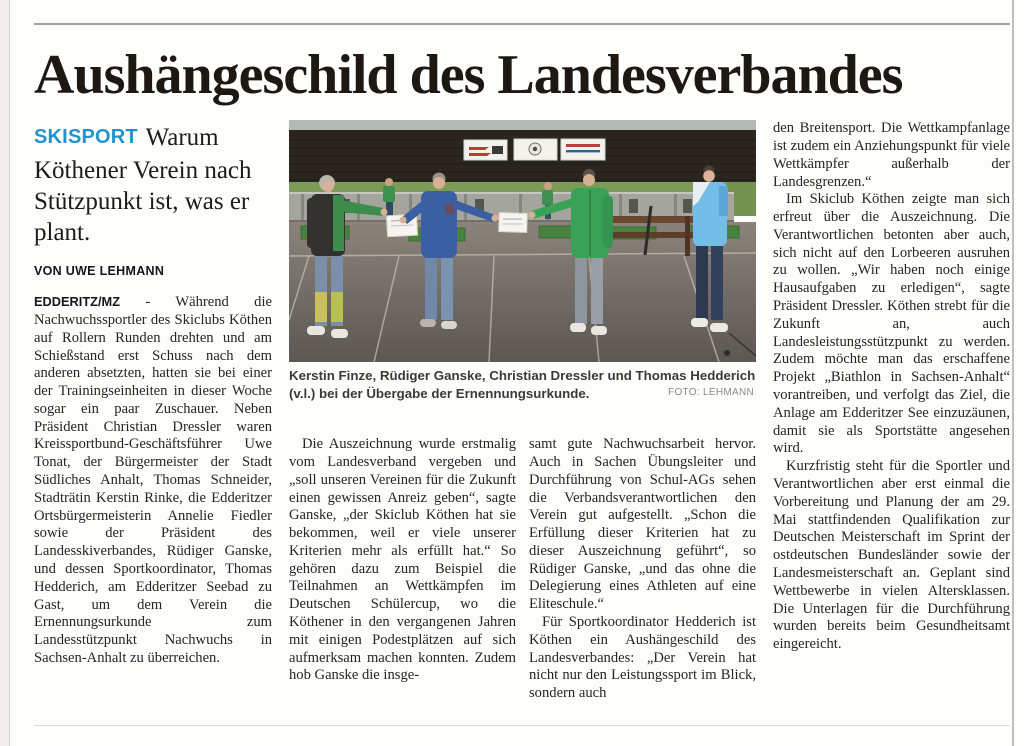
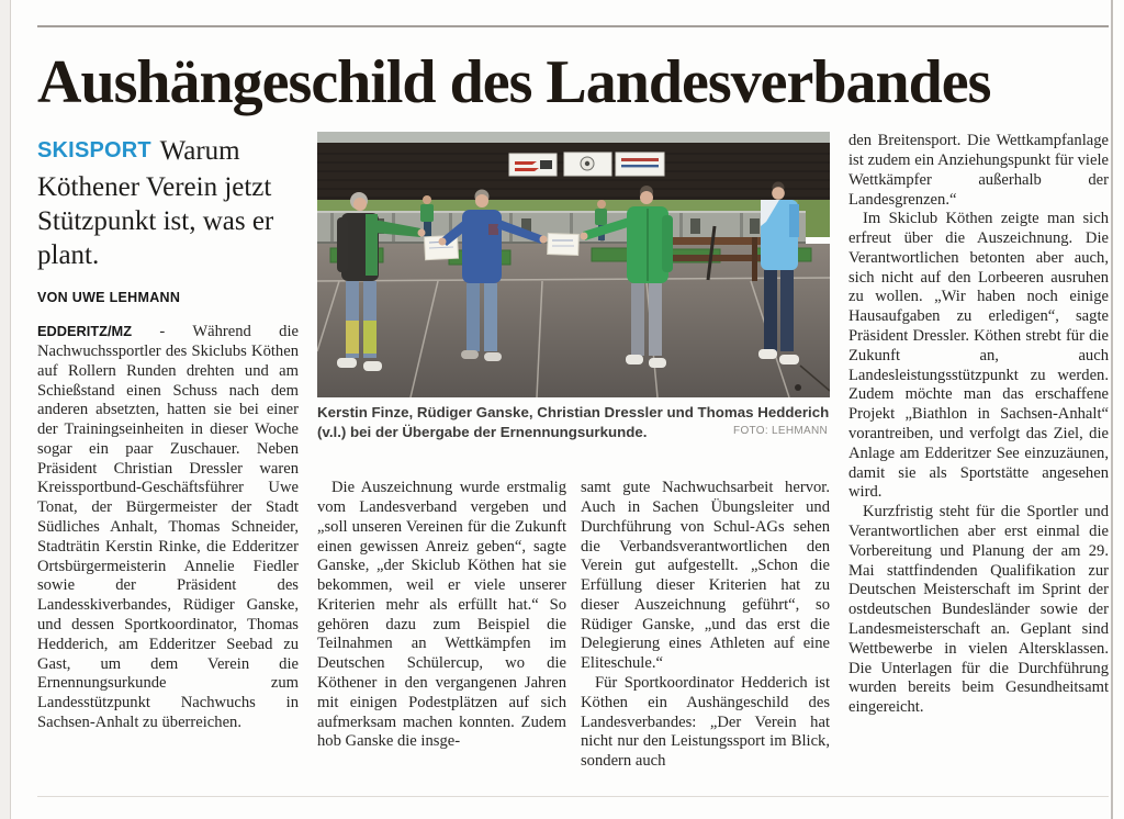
  Aushängeschild des Landesverbandes
- SKISPORT Warum Köthener Verein nach Stützpunkt ist, was er plant.
+ SKISPORT Warum Köthener Verein jetzt Stützpunkt ist, was er plant.
  VON UWE LEHMANN
- EDDERITZ/MZ - Während die Nachwuchssportler des Skiclubs Köthen auf Rollern Runden drehten und am Schießstand erst Schuss nach dem anderen absetzten, hatten sie bei einer der Trainingseinheiten in dieser Woche sogar ein paar Zuschauer. Neben Präsident Christian Dressler waren Kreissportbund-Geschäftsführer Uwe Tonat, der Bürgermeister der Stadt Südliches Anhalt, Thomas Schneider, Stadträtin Kerstin Rinke, die Edderitzer Ortsbürgermeisterin Annelie Fiedler sowie der Präsident des Landesskiverbandes, Rüdiger Ganske, und dessen Sportkoordinator, Thomas Hedderich, am Edderitzer Seebad zu Gast, um dem Verein die Ernennungsurkunde zum Landesstützpunkt Nachwuchs in Sachsen-Anhalt zu überreichen.
+ EDDERITZ/MZ - Während die Nachwuchssportler des Skiclubs Köthen auf Rollern Runden drehten und am Schießstand einen Schuss nach dem anderen absetzten, hatten sie bei einer der Trainingseinheiten in dieser Woche sogar ein paar Zuschauer. Neben Präsident Christian Dressler waren Kreissportbund-Geschäftsführer Uwe Tonat, der Bürgermeister der Stadt Südliches Anhalt, Thomas Schneider, Stadträtin Kerstin Rinke, die Edderitzer Ortsbürgermeisterin Annelie Fiedler sowie der Präsident des Landesskiverbandes, Rüdiger Ganske, und dessen Sportkoordinator, Thomas Hedderich, am Edderitzer Seebad zu Gast, um dem Verein die Ernennungsurkunde zum Landesstützpunkt Nachwuchs in Sachsen-Anhalt zu überreichen.
  Kerstin Finze, Rüdiger Ganske, Christian Dressler und Thomas Hedderich (v.l.) bei der Übergabe der Ernennungsurkunde.
  FOTO: LEHMANN
  Die Auszeichnung wurde erstmalig vom Landesverband vergeben und „soll unseren Vereinen für die Zukunft einen gewissen Anreiz geben“, sagte Ganske, „der Skiclub Köthen hat sie bekommen, weil er viele unserer Kriterien mehr als erfüllt hat.“ So gehören dazu zum Beispiel die Teilnahmen an Wettkämpfen im Deutschen Schülercup, wo die Köthener in den vergangenen Jahren mit einigen Podestplätzen auf sich aufmerksam machen konnten. Zudem hob Ganske die insge-
- samt gute Nachwuchsarbeit hervor. Auch in Sachen Übungsleiter und Durchführung von Schul-AGs sehen die Verbandsverantwortlichen den Verein gut aufgestellt. „Schon die Erfüllung dieser Kriterien hat zu dieser Auszeichnung geführt“, so Rüdiger Ganske, „und das ohne die Delegierung eines Athleten auf eine Eliteschule.“
+ samt gute Nachwuchsarbeit hervor. Auch in Sachen Übungsleiter und Durchführung von Schul-AGs sehen die Verbandsverantwortlichen den Verein gut aufgestellt. „Schon die Erfüllung dieser Kriterien hat zu dieser Auszeichnung geführt“, so Rüdiger Ganske, „und das erst die Delegierung eines Athleten auf eine Eliteschule.“
  Für Sportkoordinator Hedderich ist Köthen ein Aushängeschild des Landesverbandes: „Der Verein hat nicht nur den Leistungssport im Blick, sondern auch
  den Breitensport. Die Wettkampfanlage ist zudem ein Anziehungspunkt für viele Wettkämpfer außerhalb der Landesgrenzen.“
  Im Skiclub Köthen zeigte man sich erfreut über die Auszeichnung. Die Verantwortlichen betonten aber auch, sich nicht auf den Lorbeeren ausruhen zu wollen. „Wir haben noch einige Hausaufgaben zu erledigen“, sagte Präsident Dressler. Köthen strebt für die Zukunft an, auch Landesleistungsstützpunkt zu werden. Zudem möchte man das erschaffene Projekt „Biathlon in Sachsen-Anhalt“ vorantreiben, und verfolgt das Ziel, die Anlage am Edderitzer See einzuzäunen, damit sie als Sportstätte angesehen wird.
  Kurzfristig steht für die Sportler und Verantwortlichen aber erst einmal die Vorbereitung und Planung der am 29. Mai stattfindenden Qualifikation zur Deutschen Meisterschaft im Sprint der ostdeutschen Bundesländer sowie der Landesmeisterschaft an. Geplant sind Wettbewerbe in vielen Altersklassen. Die Unterlagen für die Durchführung wurden bereits beim Gesundheitsamt eingereicht.
